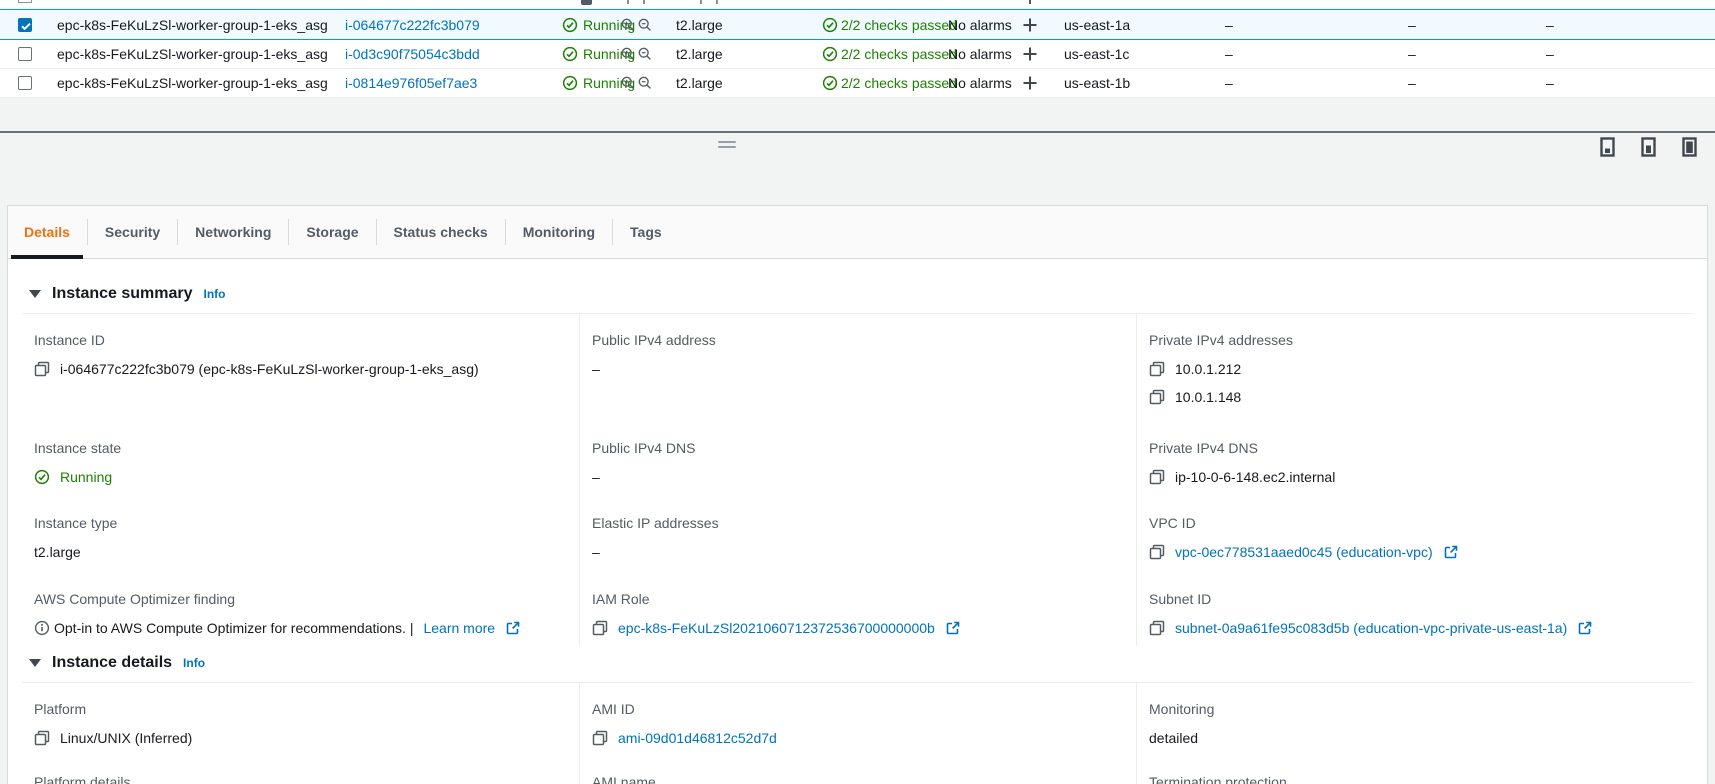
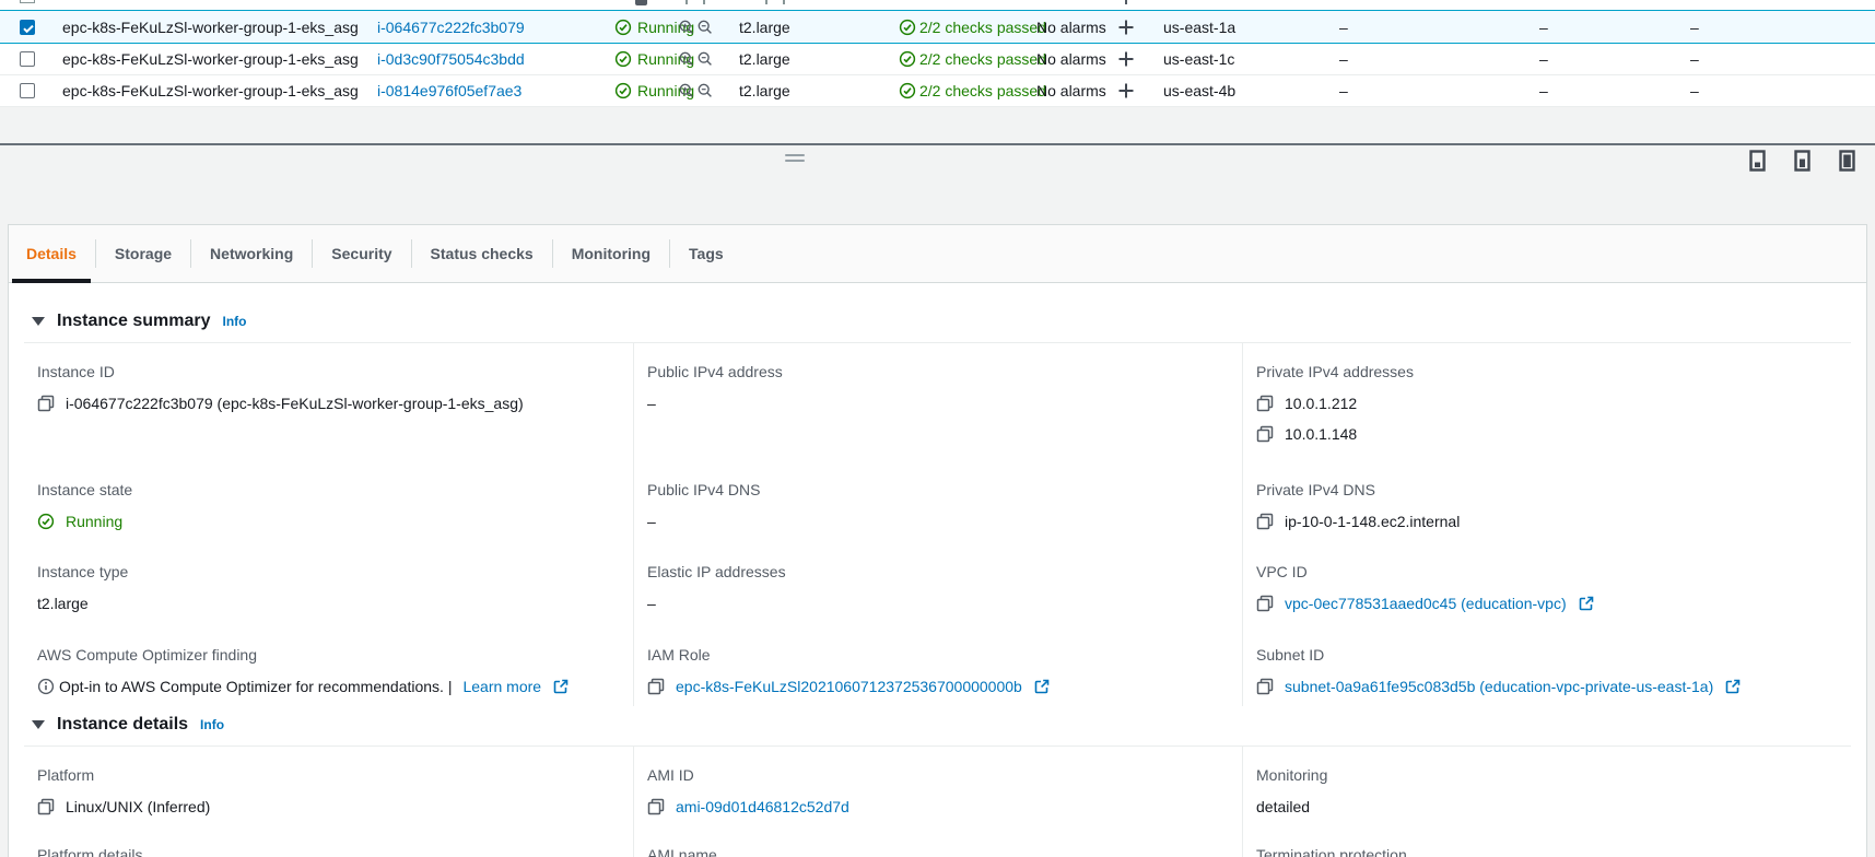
  epc-k8s-FeKuLzSl-worker-group-1-eks_asg
  i-064677c222fc3b079
  Runnin
  t2.large
  2/2 checks passed
  No alarms
  us-east-1a
  –
  –
  –
  epc-k8s-FeKuLzSl-worker-group-1-eks_asg
  i-0d3c90f75054c3bdd
  Runnin
  t2.large
  2/2 checks passed
  No alarms
  us-east-1c
  –
  –
  –
  epc-k8s-FeKuLzSl-worker-group-1-eks_asg
  i-0814e976f05ef7ae3
  Runnin
  t2.large
  2/2 checks passed
  No alarms
- us-east-1b
+ us-east-4b
  –
  –
  –
  Details
- Security
+ Storage
  Networking
- Storage
+ Security
  Status checks
  Monitoring
  Tags
  Instance summary
  Info
  Instance ID
  i-064677c222fc3b079 (epc-k8s-FeKuLzSl-worker-group-1-eks_asg)
  Public IPv4 address
  –
  Private IPv4 addresses
  10.0.1.212
  10.0.1.148
  Instance state
  Running
  Public IPv4 DNS
  –
  Private IPv4 DNS
- ip-10-0-6-148.ec2.internal
+ ip-10-0-1-148.ec2.internal
  Instance type
  t2.large
  Elastic IP addresses
  –
  VPC ID
  vpc-0ec778531aaed0c45 (education-vpc)
  AWS Compute Optimizer finding
  Opt-in to AWS Compute Optimizer for recommendations. |
  Learn more
  IAM Role
  epc-k8s-FeKuLzSl2021060712372536700000000b
  Subnet ID
  subnet-0a9a61fe95c083d5b (education-vpc-private-us-east-1a)
  Instance details
  Info
  Platform
  Linux/UNIX (Inferred)
  AMI ID
  ami-09d01d46812c52d7d
  Monitoring
  detailed
  Platform details
  AMI name
  Termination protection
